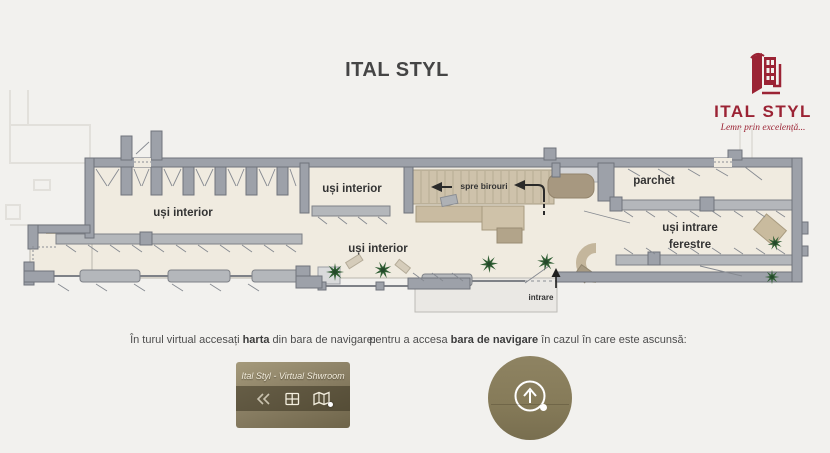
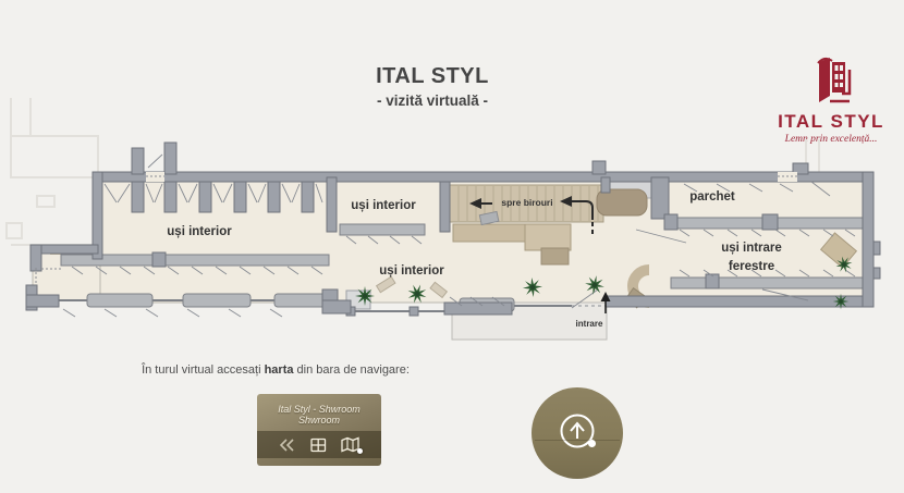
  ITAL STYL
+ - vizită virtuală -
  ITAL STYL
  Lem prin excelență...
  uși interior
  uși interior
  uși interior
  spre birouri
  parchet
  uși intrare
  ferestre
  intrare
  În turul virtual accesați harta din bara de navigare:
- pentru a accesa bara de navigare în cazul în care este ascunsă:
- Ital Styl - Virtual Shwroom
+ Ital Styl - Shwroom Shwroom
